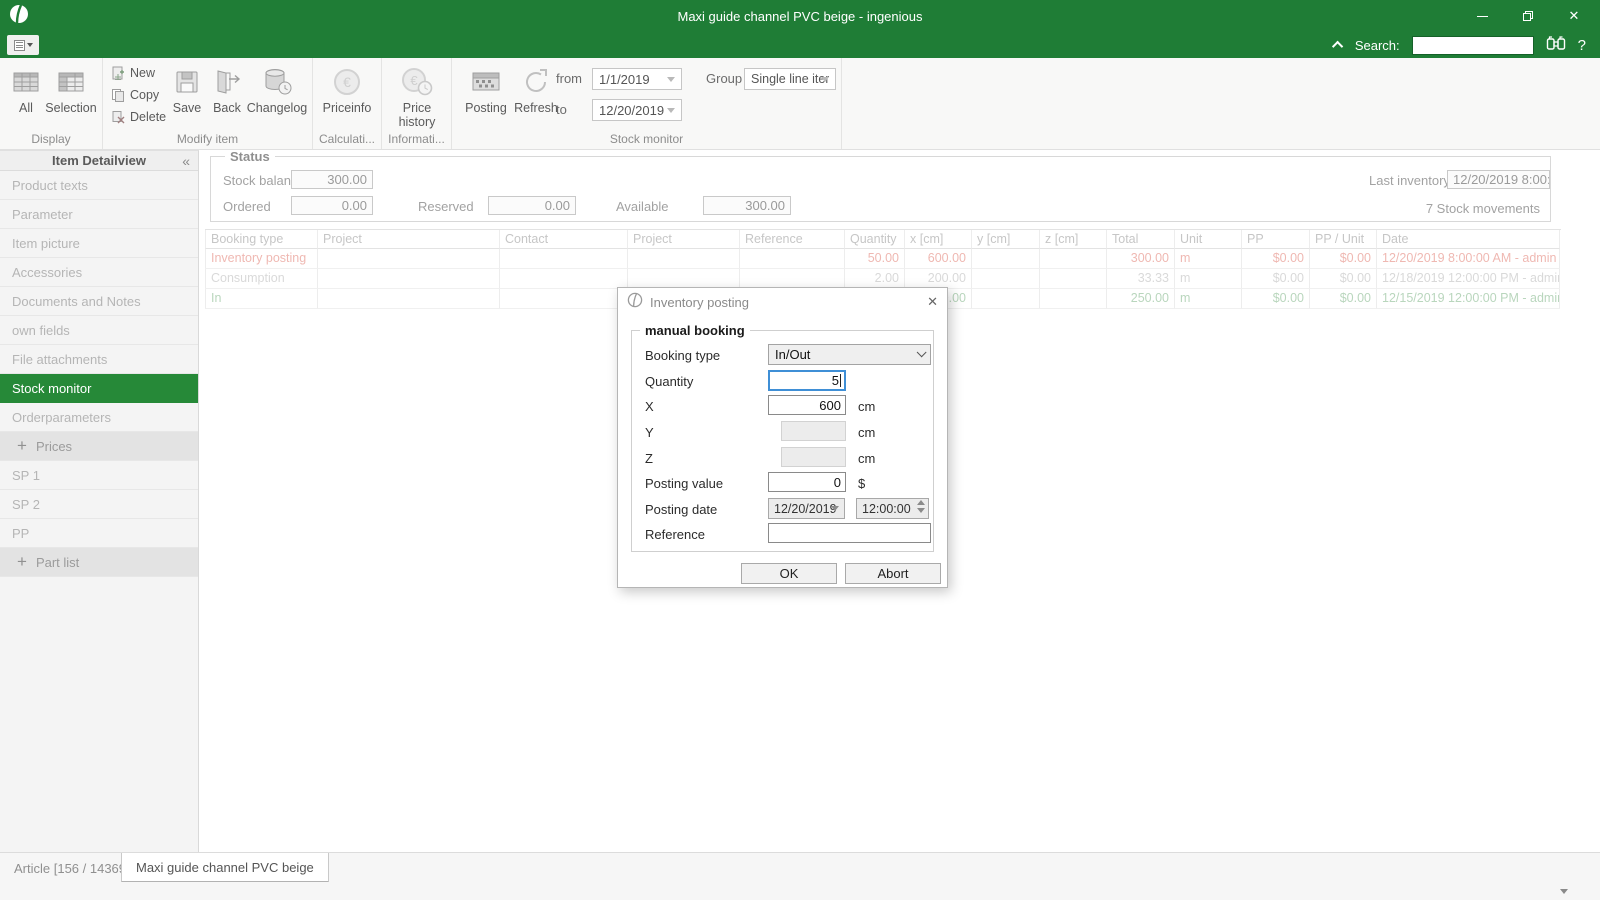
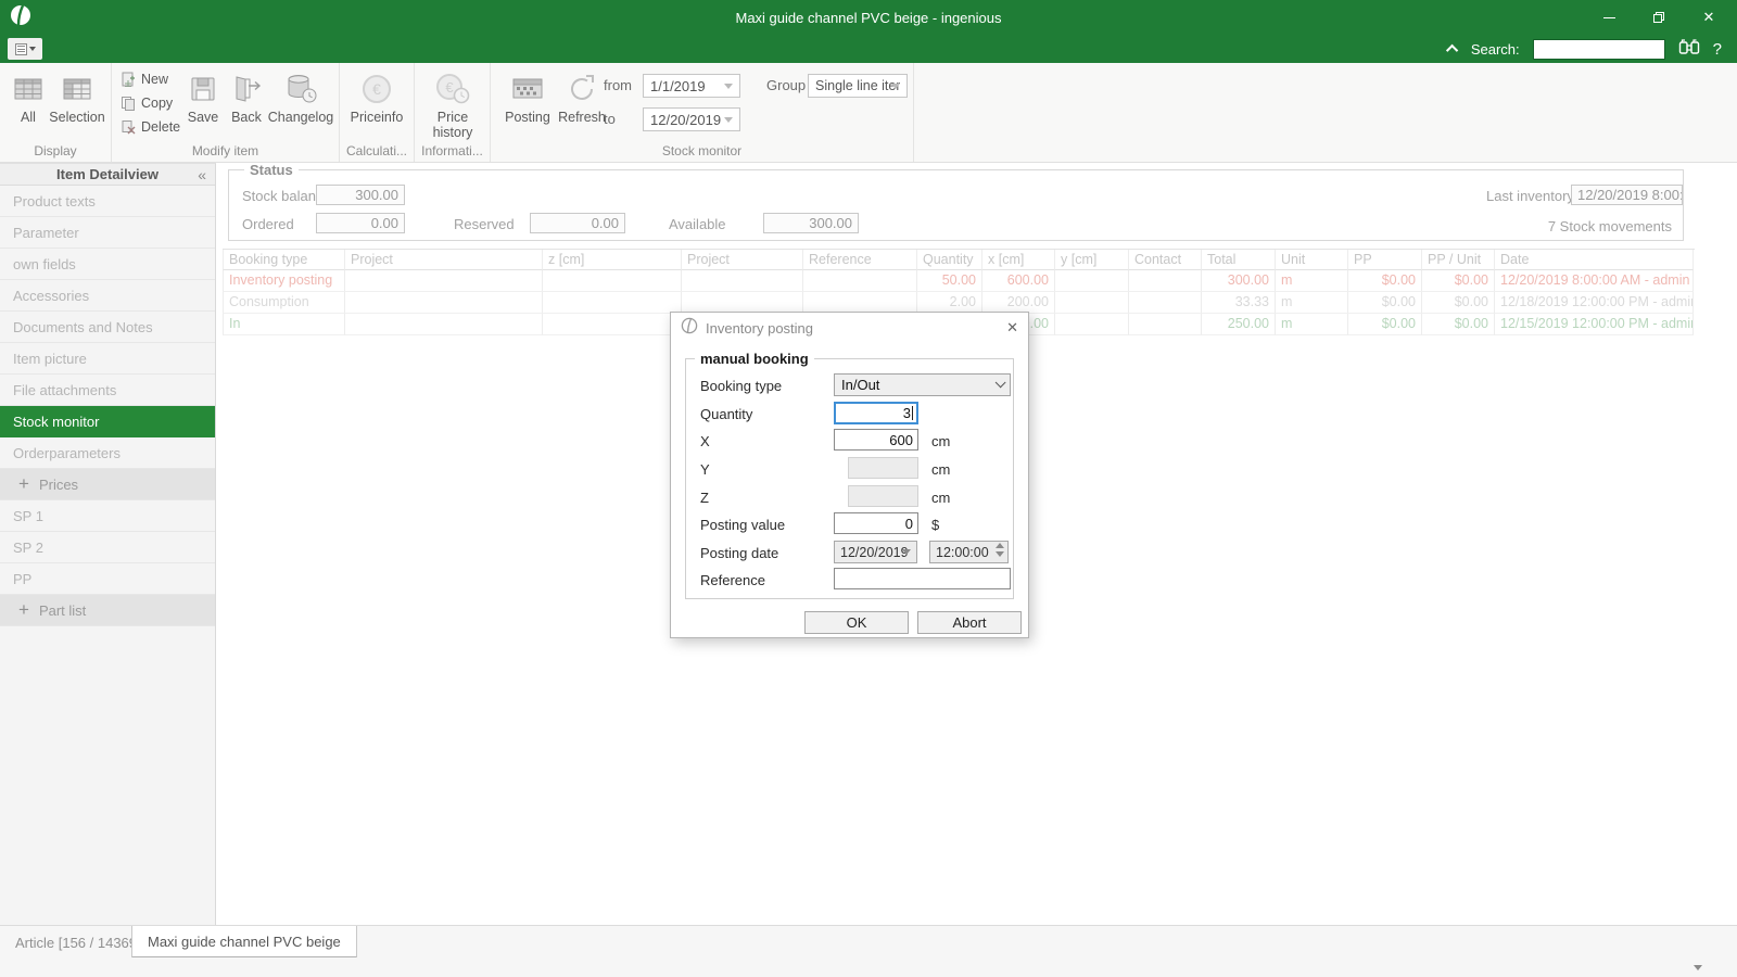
  Maxi guide channel PVC beige - ingenious
  ✕
  Search:
  ?
  All
  Selection
  Display
  New
  Copy
  Delete
  Save
  Back
  Changelog
  Modify item
  €
  Priceinfo
  Calculati...
  €
  Price history
  Informati...
  Posting
  Refresh
  from
  1/1/2019
  to
  12/20/2019
  Group
  Single line ite
  Stock monitor
  Item Detailview
  «
  Product texts
  Parameter
- Item picture
+ own fields
  Accessories
  Documents and Notes
- own fields
+ Item picture
  File attachments
  Stock monitor
  Orderparameters
  +
  Prices
  SP 1
  SP 2
  PP
  +
  Part list
  Status
  Stock balan
  300.00
  Ordered
  0.00
  Reserved
  0.00
  Available
  300.00
  Last inventor
  12/20/2019 8:00:
  7 Stock movements
  Booking type
  Project
- Contact
+ z [cm]
  Project
  Reference
  Quantity
  x [cm]
  y [cm]
- z [cm]
+ Contact
  Total
  Unit
  PP
  PP / Unit
  Date
  Inventory posting
  50.00
  600.00
  300.00
  m
  $0.00
  $0.00
  12/20/2019 8:00:00 AM - admin
  Consumption
  2.00
  200.00
  33.33
  m
  $0.00
  $0.00
  12/18/2019 12:00:00 PM - admi
  In
  250.00
  m
  $0.00
  $0.00
  12/15/2019 12:00:00 PM - admi
  Inventory posting
  ✕
  manual booking
  Booking type
  In/Out
  Quantity
- 5
+ 3
  X
  600
  cm
  Y
  cm
  Z
  cm
  Posting value
  0
  $
  Posting date
  12/20/2019
  12:00:00
  Reference
  OK
  Abort
  Article [156 / 1436
  Maxi guide channel PVC beige
